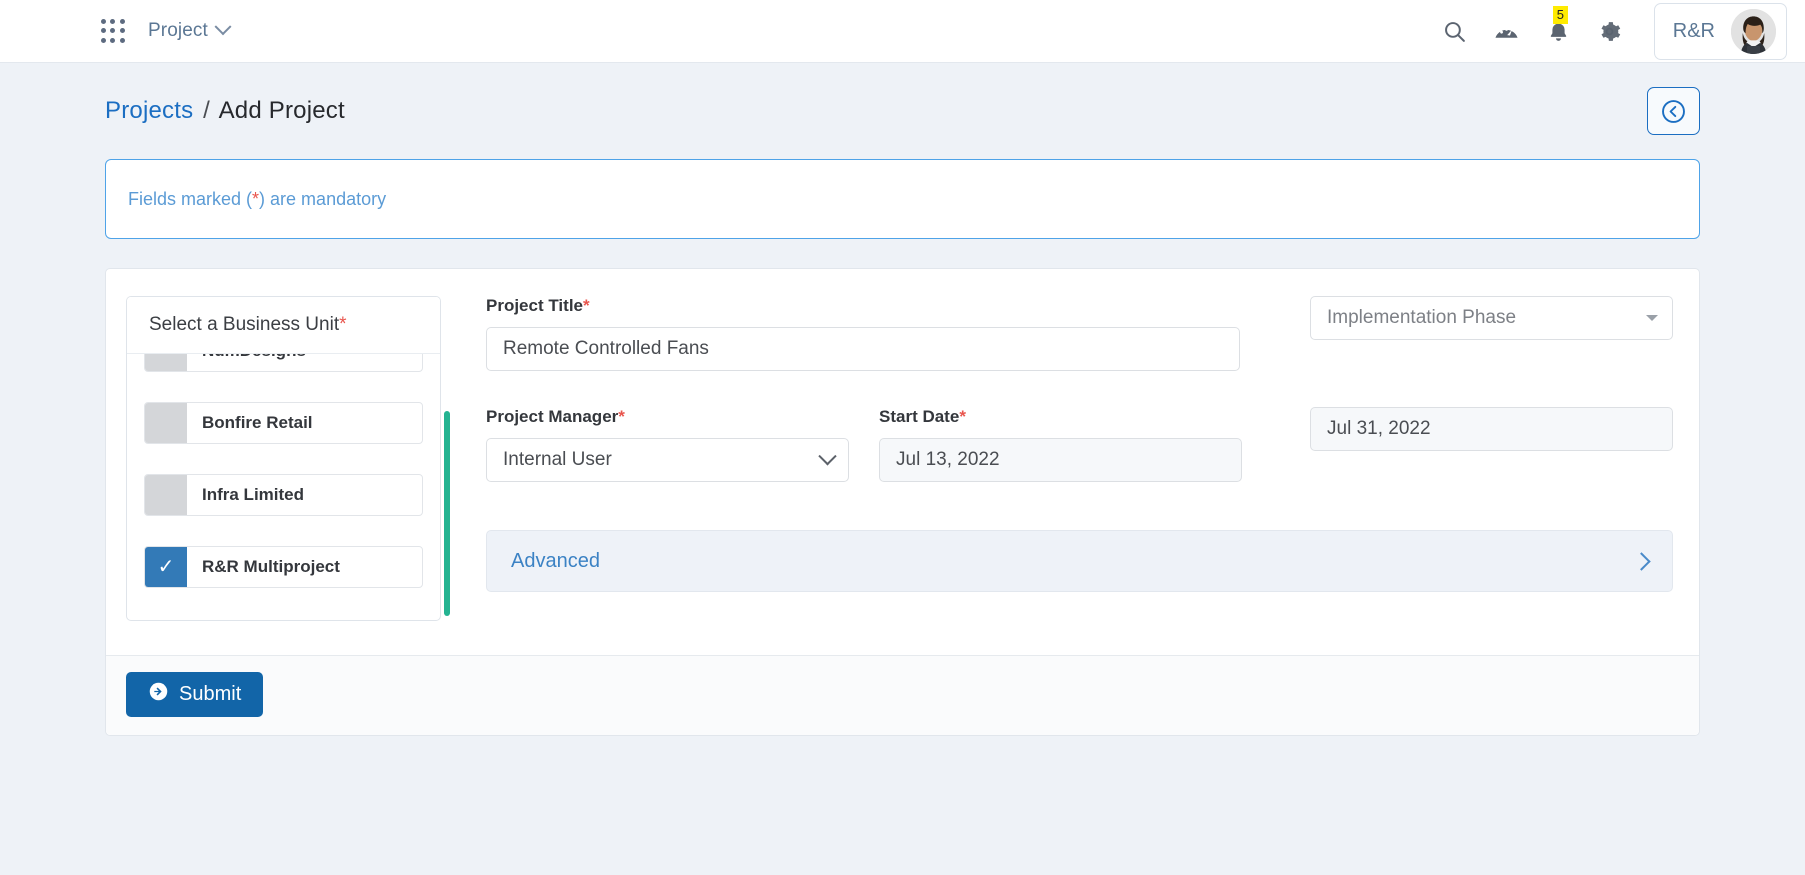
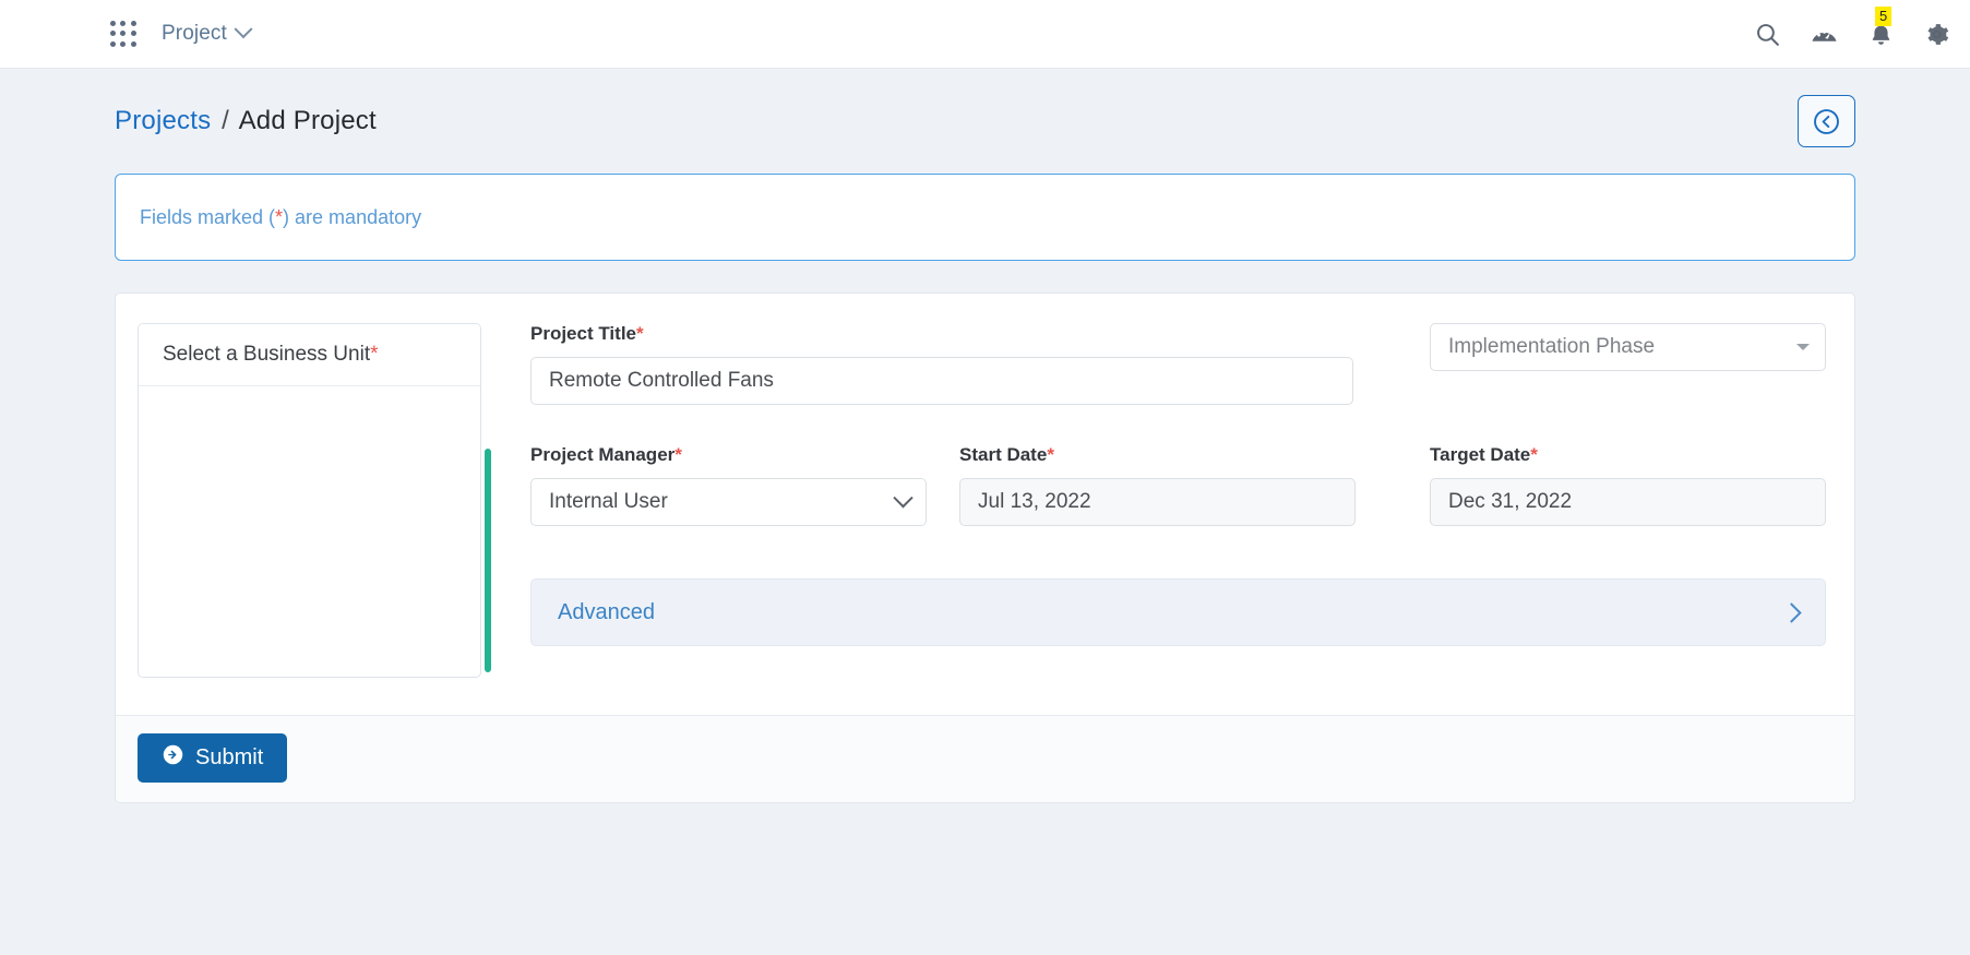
  Project
  5
- R&R
  Projects / Add Project
  Fields marked (
  *
  ) are mandatory
  Select a Business Unit
  *
- Bonfire Retail
- Infra Limited
- ✓
- R&R Multiproject
  Project Title*
  Remote Controlled Fans
  Implementation Phase
  Project Manager*
  Internal User
  Start Date*
  Jul 13, 2022
+ Target Date*
- Jul 31, 2022
+ Dec 31, 2022
  Advanced
  Submit
